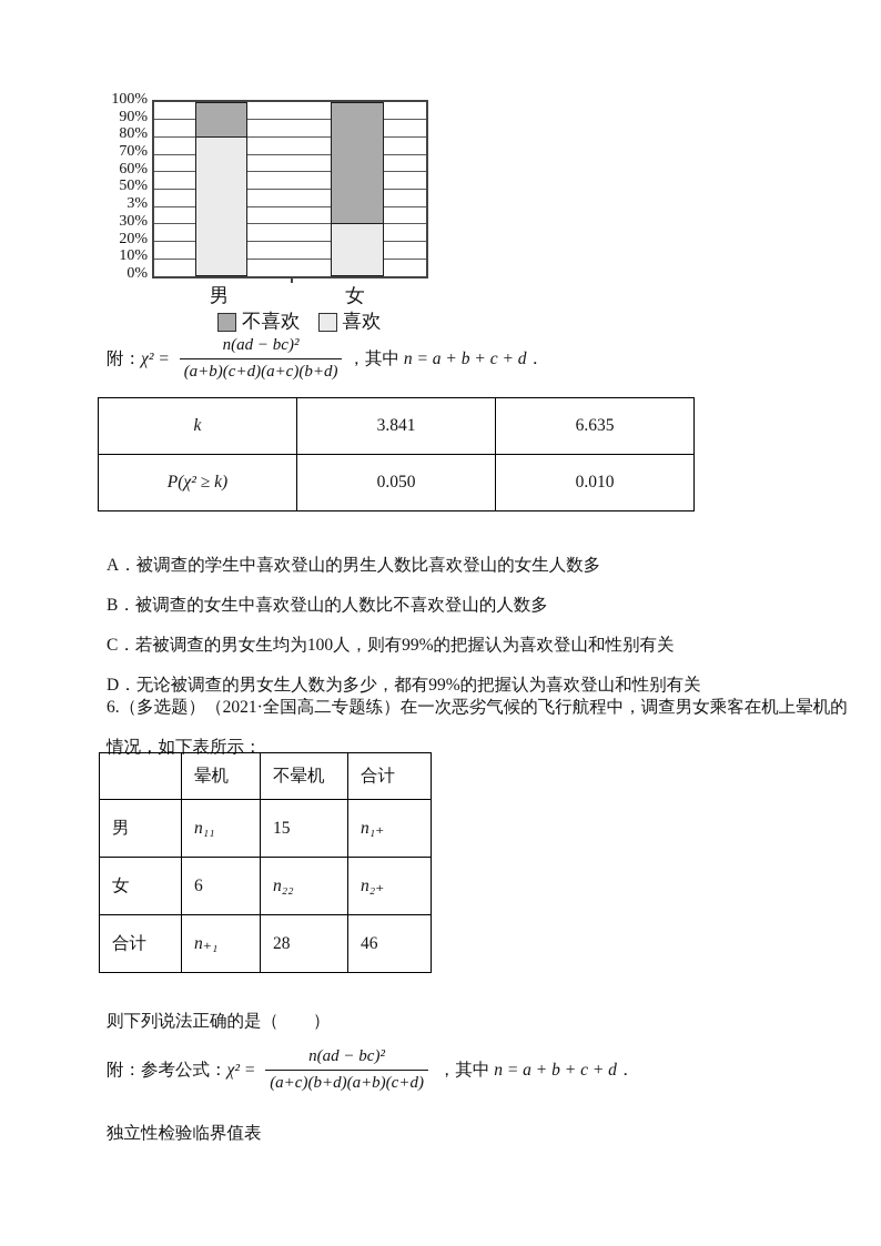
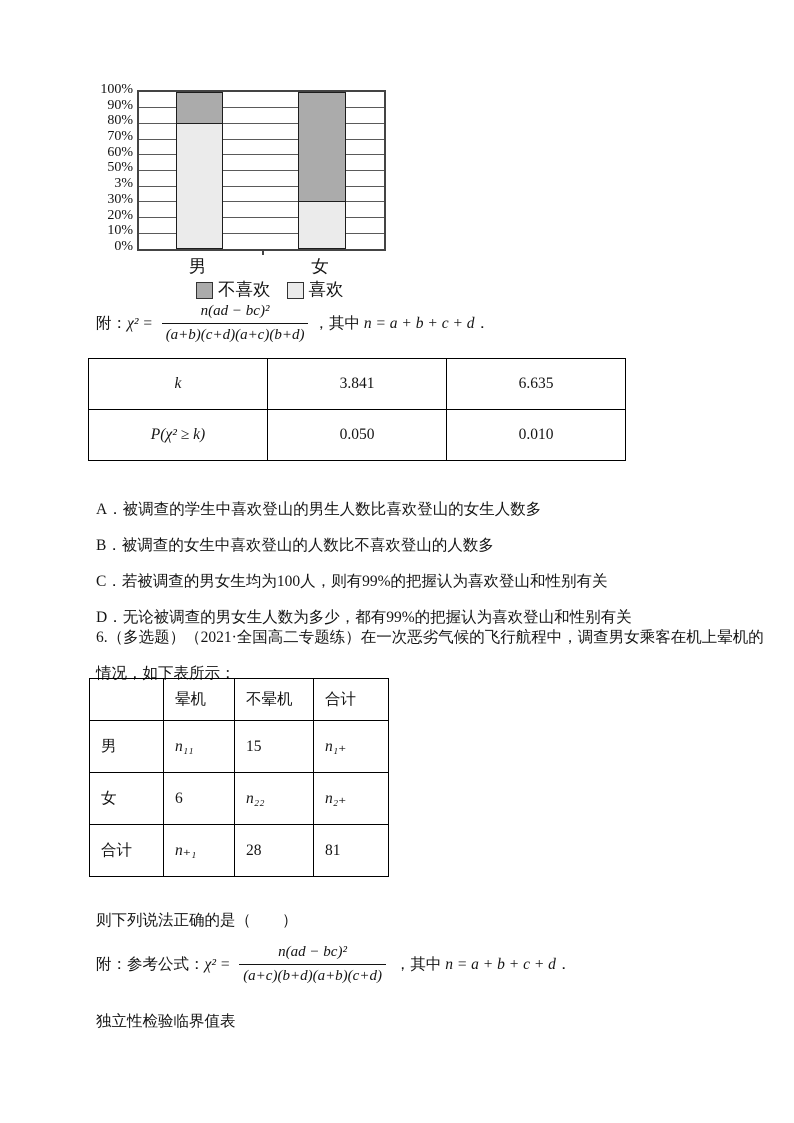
  100%
  90%
  80%
  70%
  60%
  50%
  3%
  30%
  20%
  10%
  0%
  男
  女
  不喜欢
  喜欢
  附：
  χ² =
  n(ad − bc)²
  (a+b)(c+d)(a+c)(b+d)
  ，
  其中
  n = a + b + c + d
  ．
  k	3.841	6.635
  P(χ² ≥ k)	0.050	0.010
  A．被调查的学生中喜欢登山的男生人数比喜欢登山的女生人数多
  B．被调查的女生中喜欢登山的人数比不喜欢登山的人数多
  C．若被调查的男女生均为100人，则有99%的把握认为喜欢登山和性别有关
  D．无论被调查的男女生人数为多少，都有99%的把握认为喜欢登山和性别有关
  6.（多选题）（2021·全国高二专题练）在一次恶劣气候的飞行航程中，调查男女乘客在机上晕机的
  情况，如下表所示：
  	晕机	不晕机	合计
  男	n₁₁	15	n₁₊
  女	6	n₂₂	n₂₊
- 合计	n₊₁	28	46
+ 合计	n₊₁	28	81
  则下列说法正确的是（ ）
  附：参考公式：
  χ² =
  n(ad − bc)²
  (a+c)(b+d)(a+b)(c+d)
  ，
  其中
  n = a + b + c + d
  ．
  独立性检验临界值表
